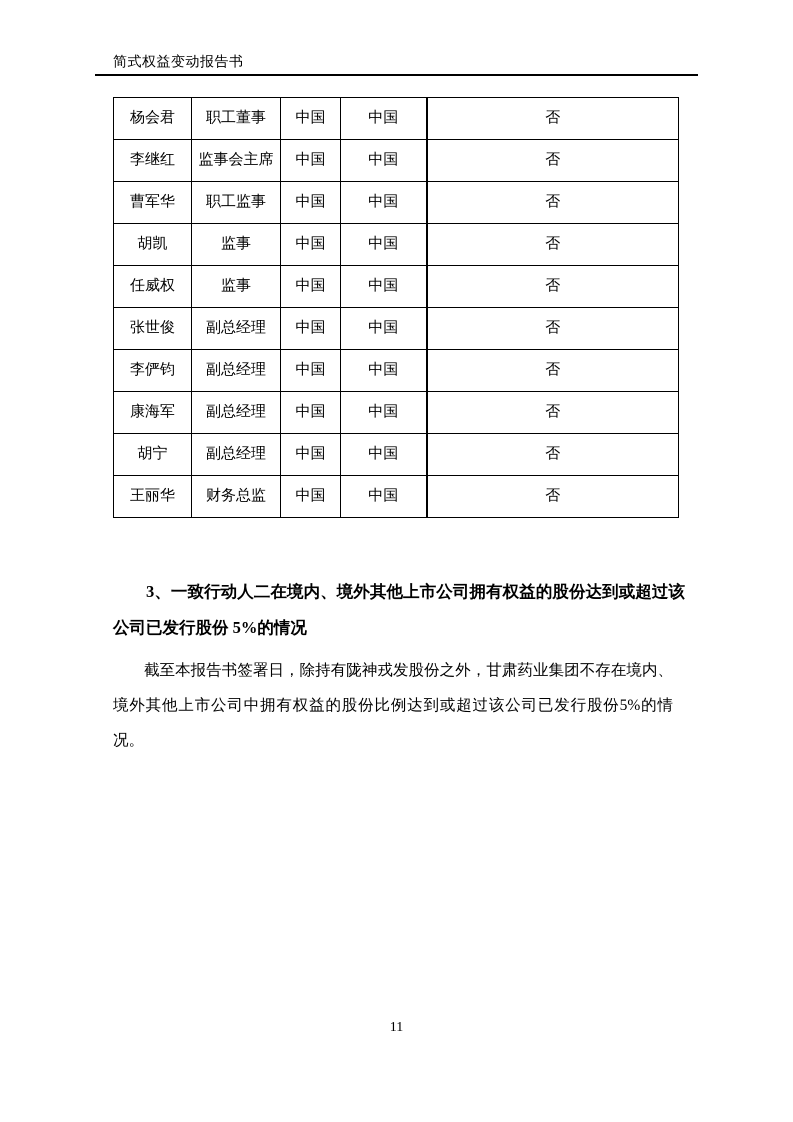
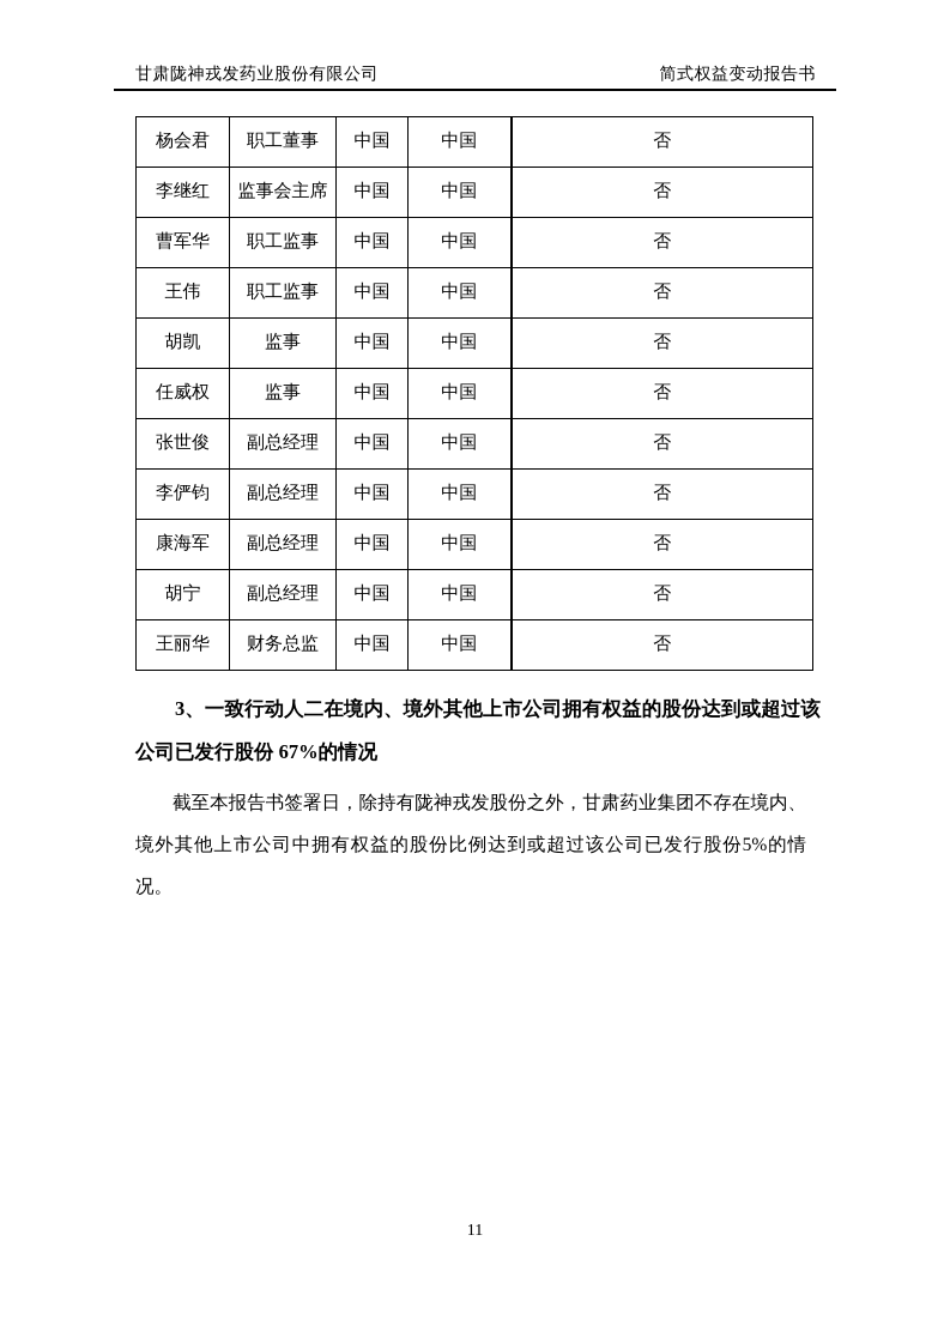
+ 甘肃陇神戎发药业股份有限公司
  简式权益变动报告书
  杨会君	职工董事	中国	中国	否
  李继红	监事会主席	中国	中国	否
  曹军华	职工监事	中国	中国	否
+ 王伟	职工监事	中国	中国	否
  胡凯	监事	中国	中国	否
  任威权	监事	中国	中国	否
  张世俊	副总经理	中国	中国	否
  李俨钧	副总经理	中国	中国	否
  康海军	副总经理	中国	中国	否
  胡宁	副总经理	中国	中国	否
  王丽华	财务总监	中国	中国	否
- 3、一致行动人二在境内、境外其他上市公司拥有权益的股份达到或超过该公司已发行股份 5%的情况
+ 3、一致行动人二在境内、境外其他上市公司拥有权益的股份达到或超过该公司已发行股份 67%的情况
  截至本报告书签署日，除持有陇神戎发股份之外，甘肃药业集团不存在境内、境外其他上市公司中拥有权益的股份比例达到或超过该公司已发行股份5%的情况。
  11
